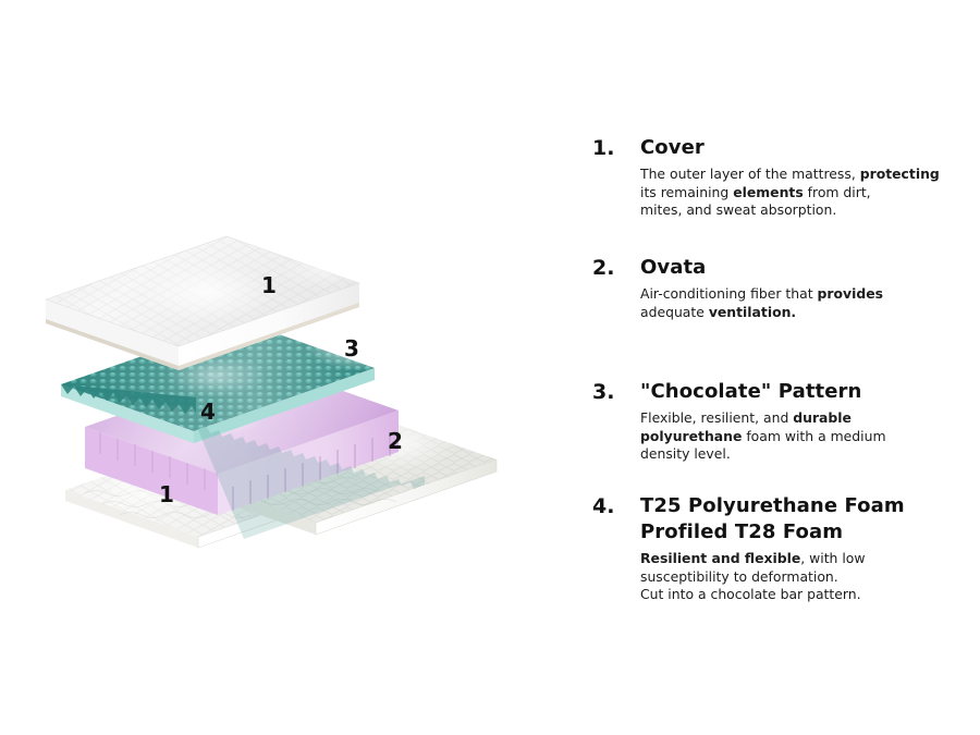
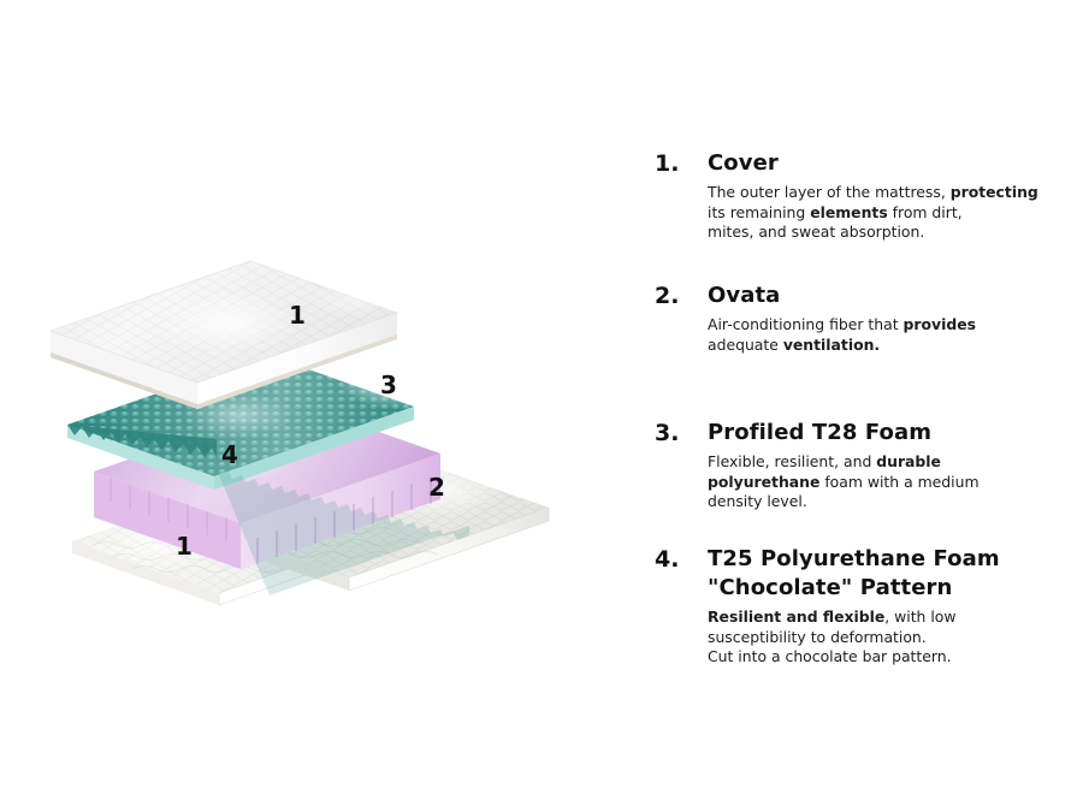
  1
  3
  4
  2
  1
  1.
  Cover
  The outer layer of the mattress, protecting
  its remaining elements from dirt,
  mites, and sweat absorption.
  2.
  Ovata
  Air-conditioning fiber that provides
  adequate ventilation.
  3.
- "Chocolate" Pattern
+ Profiled T28 Foam
  Flexible, resilient, and durable
  polyurethane foam with a medium
  density level.
  4.
  T25 Polyurethane Foam
- Profiled T28 Foam
+ "Chocolate" Pattern
  Resilient and flexible, with low
  susceptibility to deformation.
  Cut into a chocolate bar pattern.
